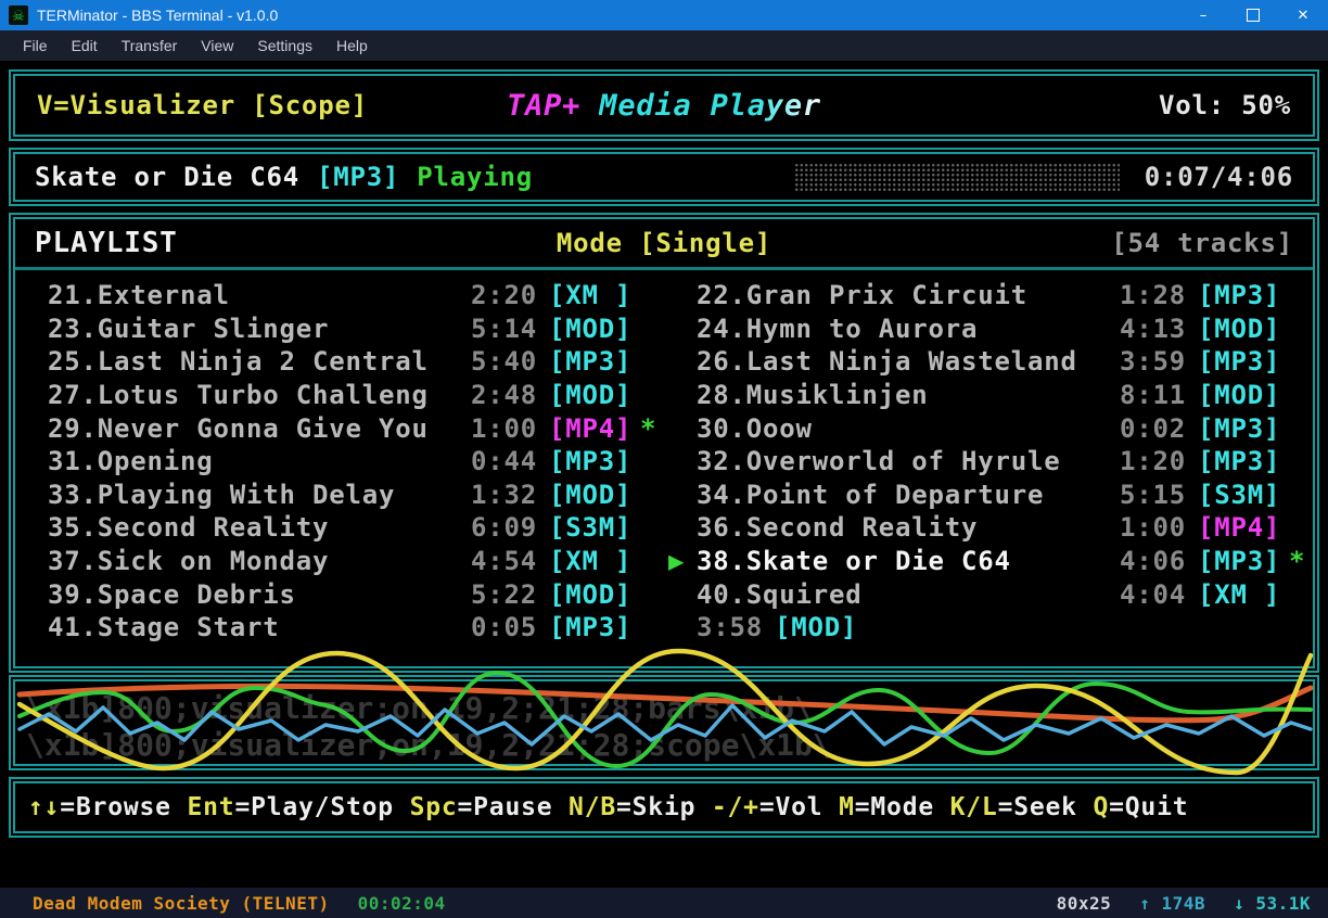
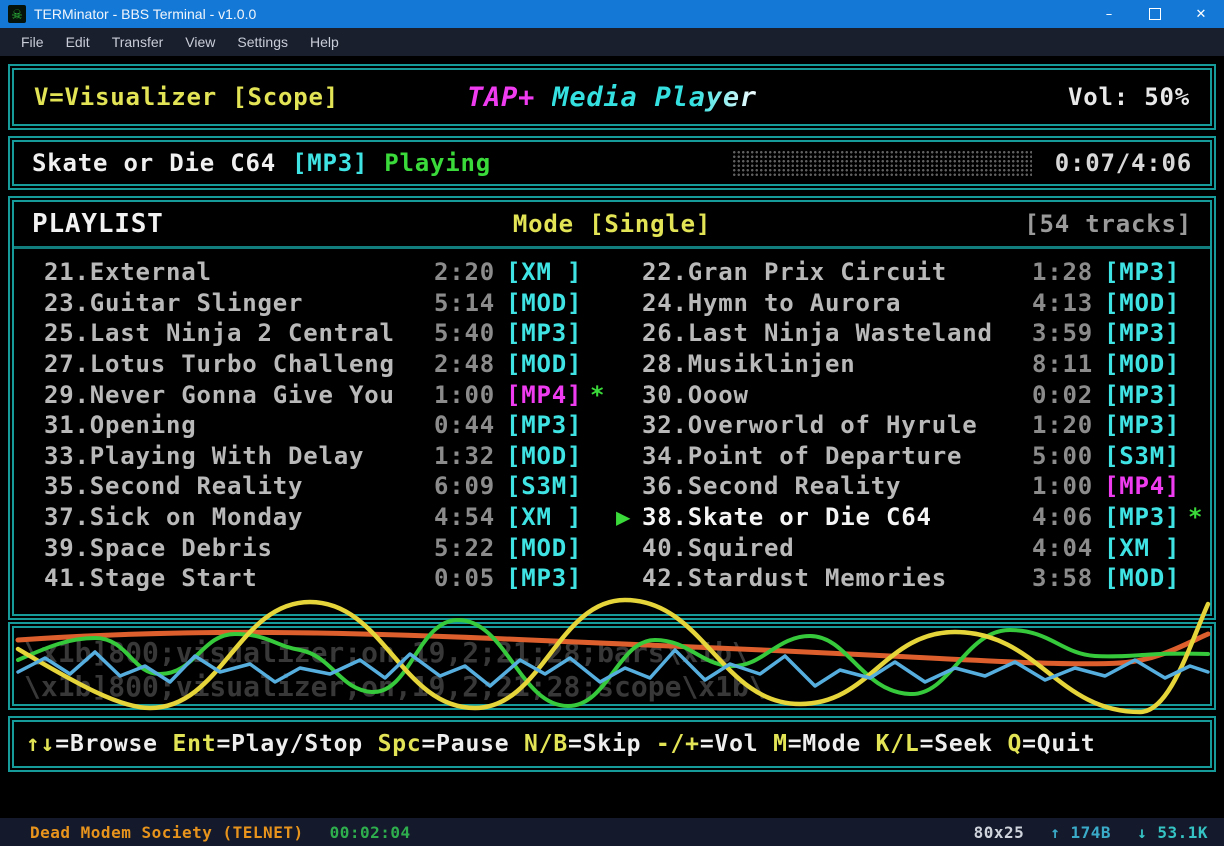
  ☠
  TERMinator - BBS Terminal - v1.0.0
  –
  ✕
  File
  Edit
  Transfer
  View
  Settings
  Help
  V=Visualizer [Scope]
  TAP+ Media Player
  Vol: 50%
  Skate or Die C64
  [MP3]
  Playing
  0:07/4:06
  PLAYLIST
  Mode [Single]
  [54 tracks]
  21.External
  2:20
  [XM ]
  23.Guitar Slinger
  5:14
  [MOD]
  25.Last Ninja 2 Central
  5:40
  [MP3]
  27.Lotus Turbo Challeng
  2:48
  [MOD]
  29.Never Gonna Give You
  1:00
  [MP4]
  *
  31.Opening
  0:44
  [MP3]
  33.Playing With Delay
  1:32
  [MOD]
  35.Second Reality
  6:09
  [S3M]
  37.Sick on Monday
  4:54
  [XM ]
  39.Space Debris
  5:22
  [MOD]
  41.Stage Start
  0:05
  [MP3]
  22.Gran Prix Circuit
  1:28
  [MP3]
  24.Hymn to Aurora
  4:13
  [MOD]
  26.Last Ninja Wasteland
  3:59
  [MP3]
  28.Musiklinjen
  8:11
  [MOD]
  30.Ooow
  0:02
  [MP3]
  32.Overworld of Hyrule
  1:20
  [MP3]
  34.Point of Departure
- 5:15
+ 5:00
  [S3M]
  36.Second Reality
  1:00
  [MP4]
  ▶
  38.Skate or Die C64
  4:06
  [MP3]
  *
  40.Squired
  4:04
  [XM ]
+ 42.Stardust Memories
  3:58
  [MOD]
  x1b]800;vsalier;on,19,2;1;28;barsx1b\
  \x1]800;vsualizero,9,2;2;28;scope\x1b\
  ↑↓=Browse Ent=Play/Stop Spc=Pause N/B=Skip -/+=Vol M=Mode K/L=Seek Q=Quit
  Dead Modem Society (TELNET)
  00:02:04
  80x25
  ↑ 174B
  ↓ 53.1K
